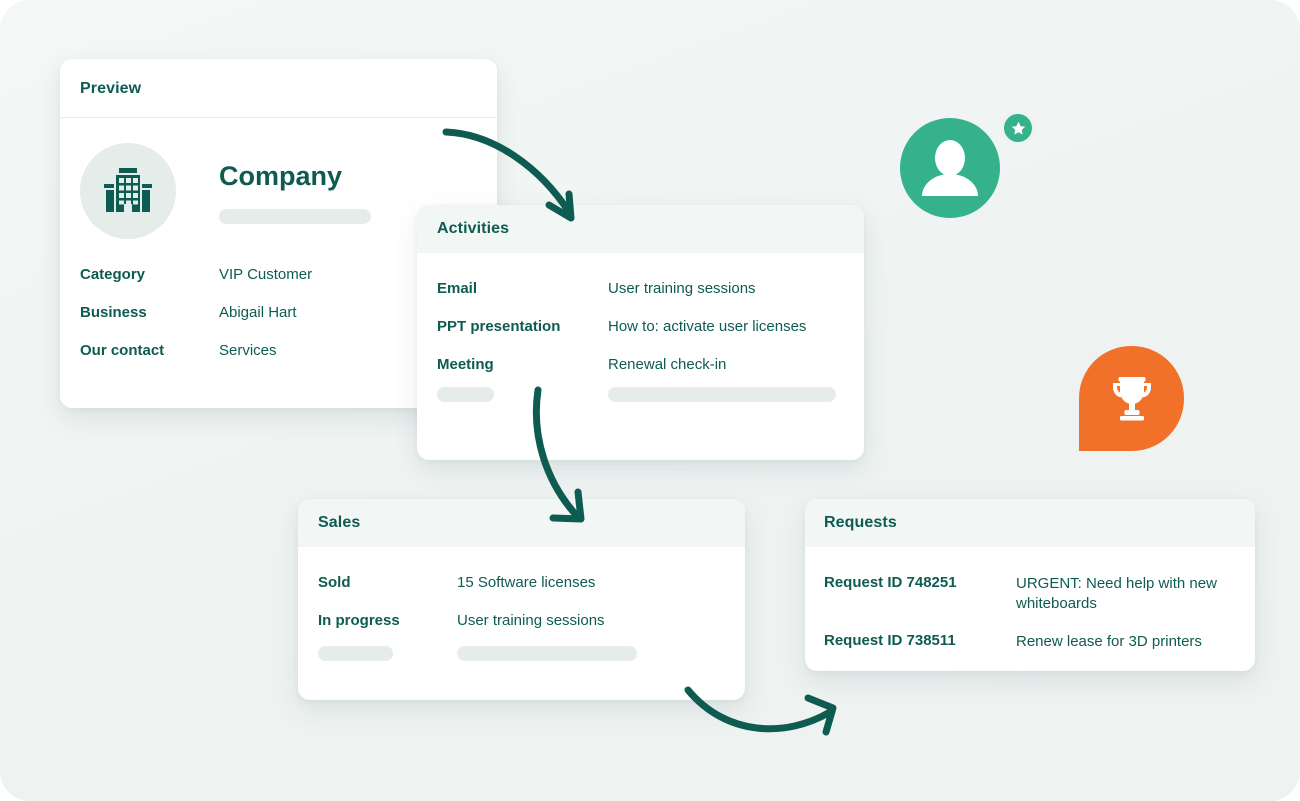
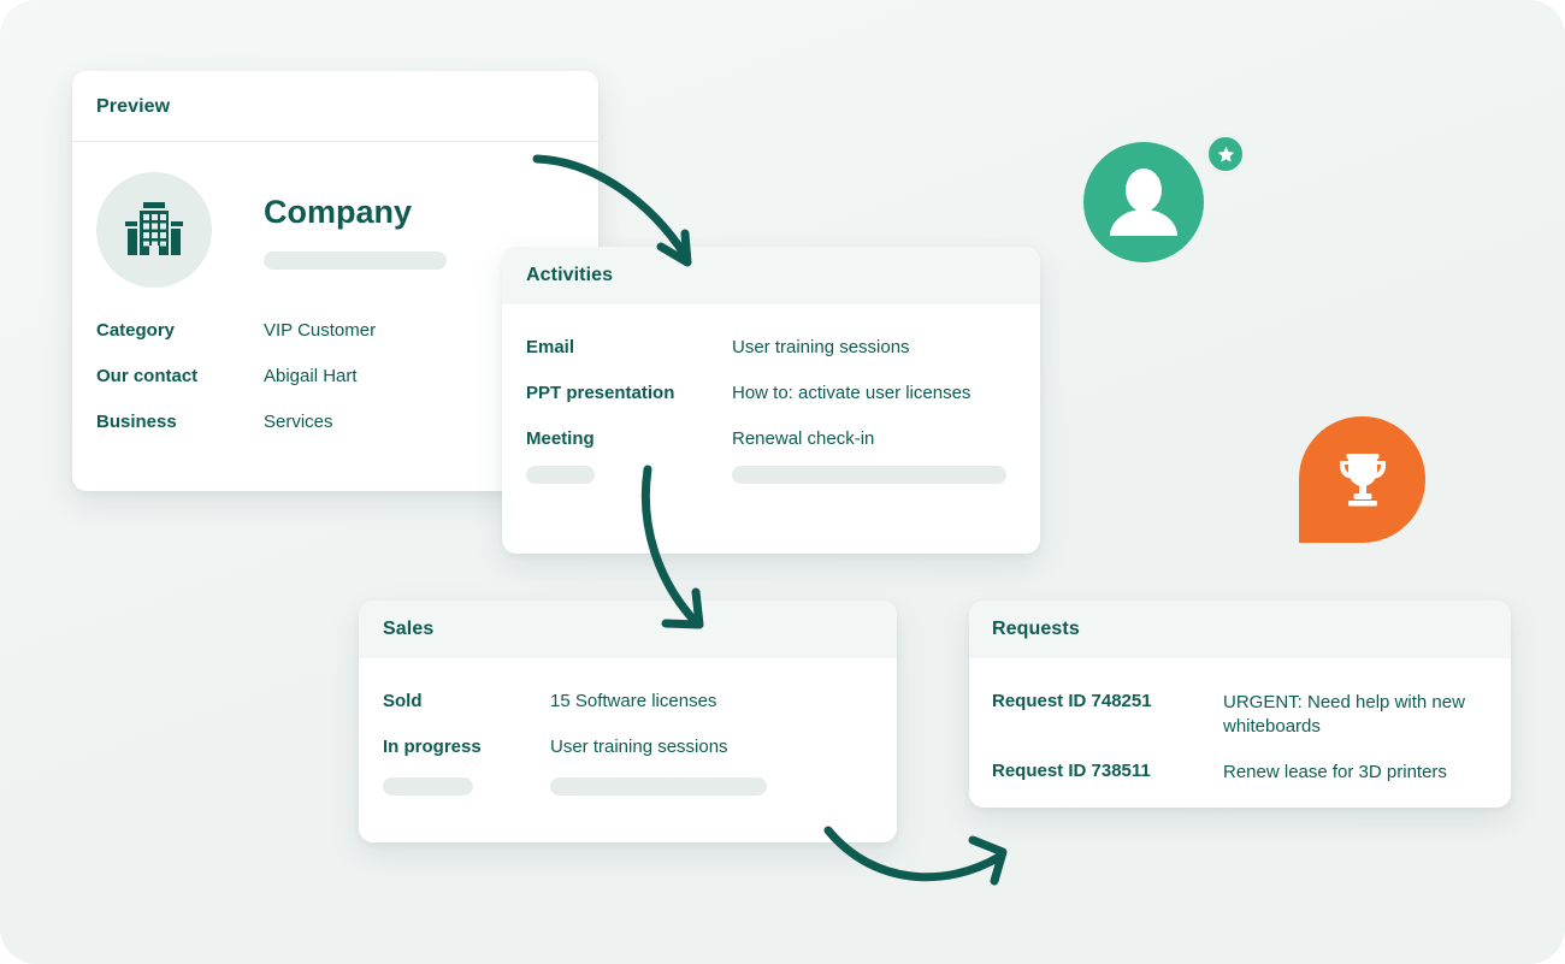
  Preview
  Company
  Category
  VIP Customer
- Business
+ Our contact
  Abigail Hart
- Our contact
+ Business
  Services
  Activities
  Email
  User training sessions
  PPT presentation
  How to: activate user licenses
  Meeting
  Renewal check-in
  Sales
  Sold
  15 Software licenses
  In progress
  User training sessions
  Requests
  Request ID 748251
  URGENT: Need help with new whiteboards
  Request ID 738511
  Renew lease for 3D printers
